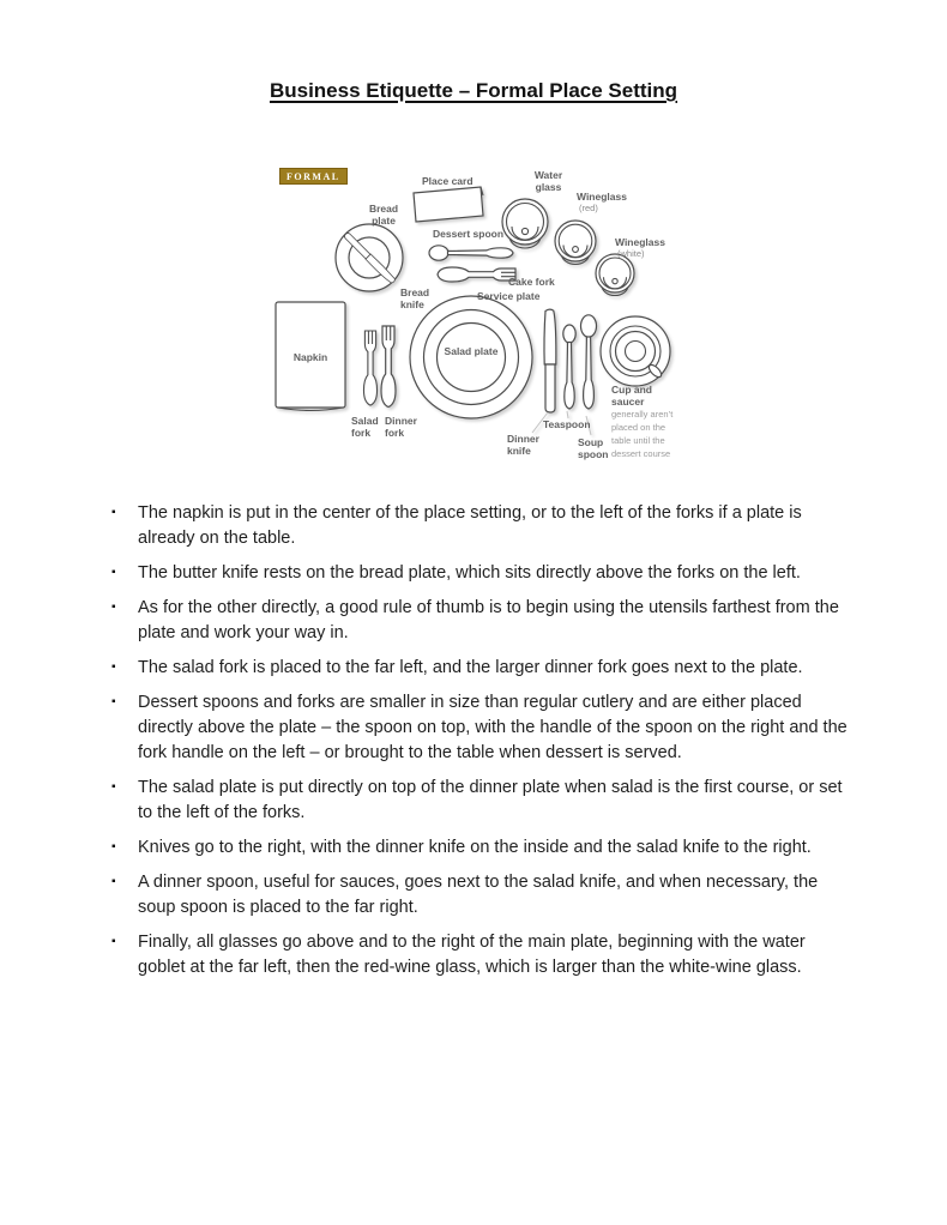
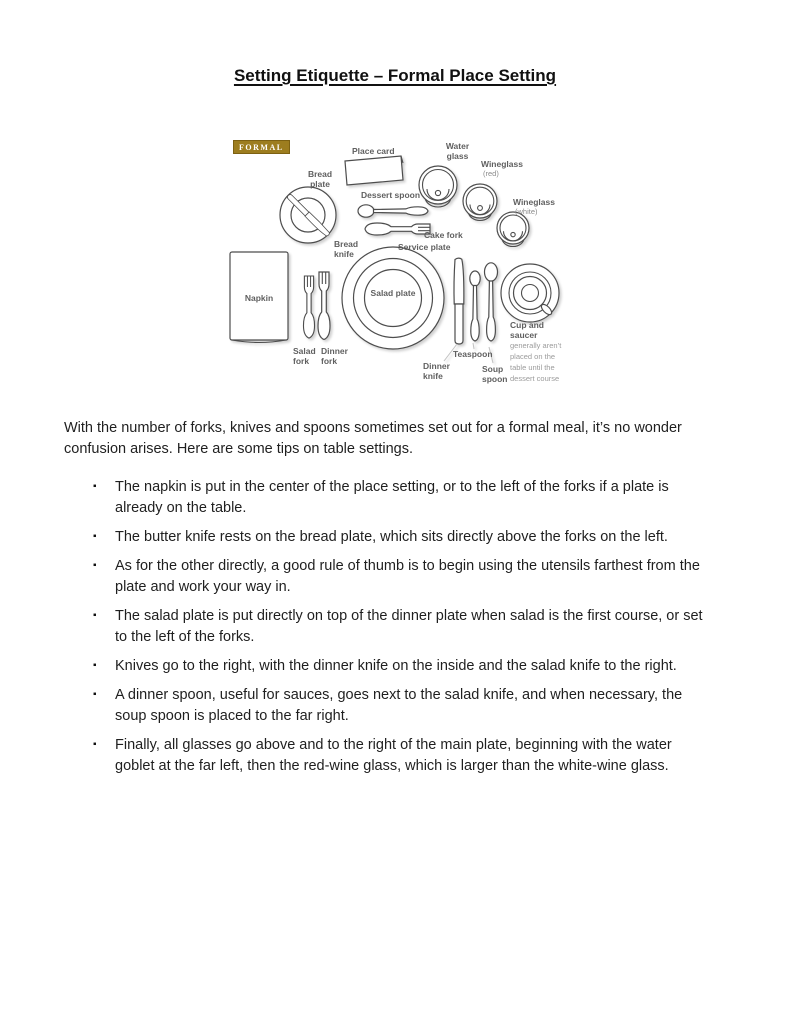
- Business Etiquette – Formal Place Setting
+ Setting Etiquette – Formal Place Setting
  FORMAL
  Bread
  plate
  Place card
  Water
  glass
  Wineglass
  (red)
  Wineglass
  (white)
  Dessert spoon
  Cake fork
  Bread
  knife
  Service plate
  Salad plate
  Napkin
  Salad
  fork
  Dinner
  fork
  Dinner
  knife
  Teaspoon
  Soup
  spoon
  Cup and
  saucer
  generally aren’t
  placed on the
  table until the
  dessert course
+ With the number of forks, knives and spoons sometimes set out for a formal meal, it’s no wonder confusion arises. Here are some tips on table settings.
  The napkin is put in the center of the place setting, or to the left of the forks if a plate is already on the table.
  The butter knife rests on the bread plate, which sits directly above the forks on the left.
  As for the other directly, a good rule of thumb is to begin using the utensils farthest from the plate and work your way in.
- The salad fork is placed to the far left, and the larger dinner fork goes next to the plate.
- Dessert spoons and forks are smaller in size than regular cutlery and are either placed directly above the plate – the spoon on top, with the handle of the spoon on the right and the fork handle on the left – or brought to the table when dessert is served.
  The salad plate is put directly on top of the dinner plate when salad is the first course, or set to the left of the forks.
  Knives go to the right, with the dinner knife on the inside and the salad knife to the right.
  A dinner spoon, useful for sauces, goes next to the salad knife, and when necessary, the soup spoon is placed to the far right.
  Finally, all glasses go above and to the right of the main plate, beginning with the water goblet at the far left, then the red-wine glass, which is larger than the white-wine glass.
